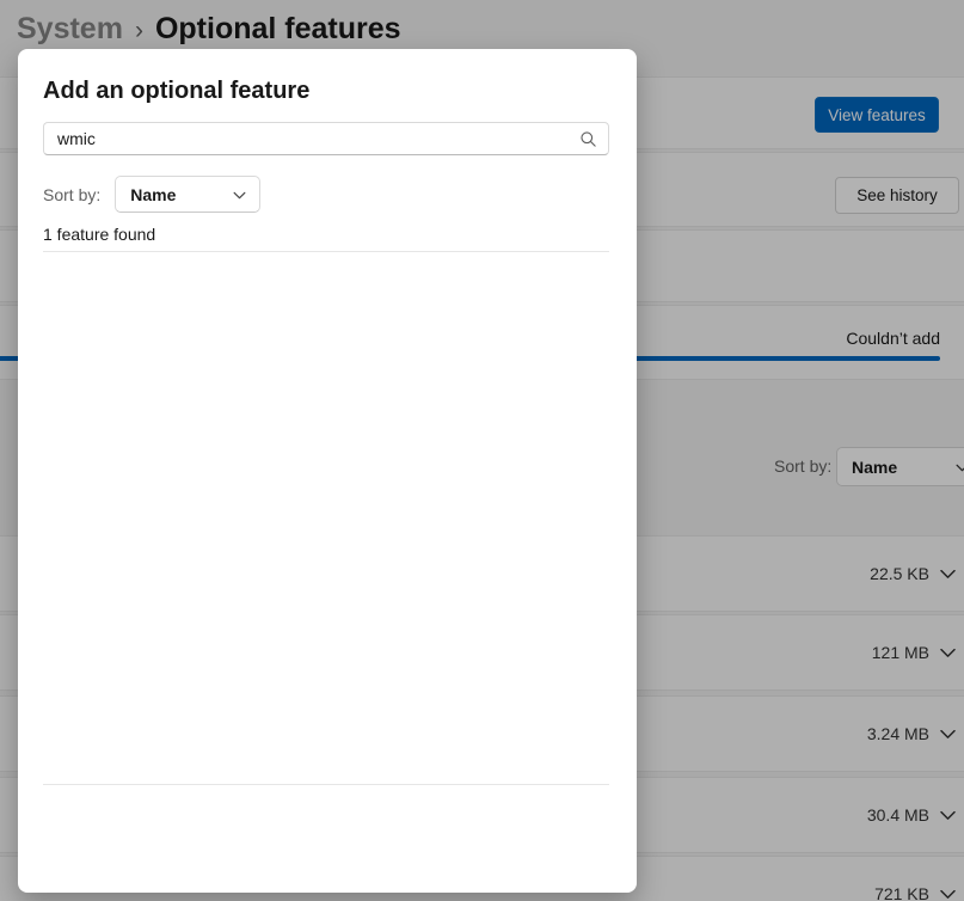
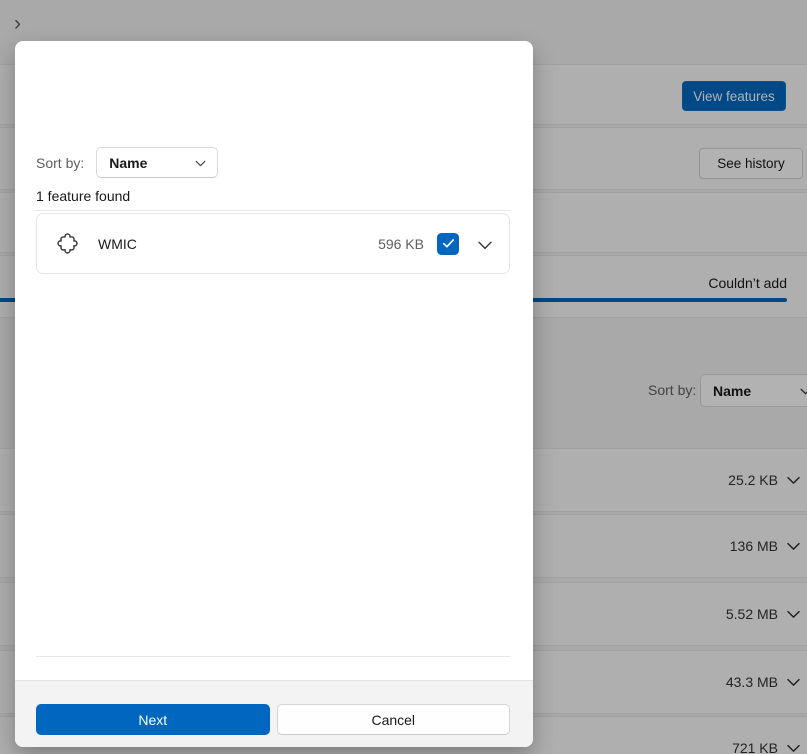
- System
  ›
- Optional features
  View features
  See history
  Couldn’t add
  Sort by:
  Name
- 22.5 KB
+ 25.2 KB
- 121 MB
+ 136 MB
- 3.24 MB
+ 5.52 MB
- 30.4 MB
+ 43.3 MB
  721 KB
- Add an optional feature
- wmic
  Sort by:
  Name
  1 feature found
+ WMIC
+ 596 KB
+ Next
+ Cancel
